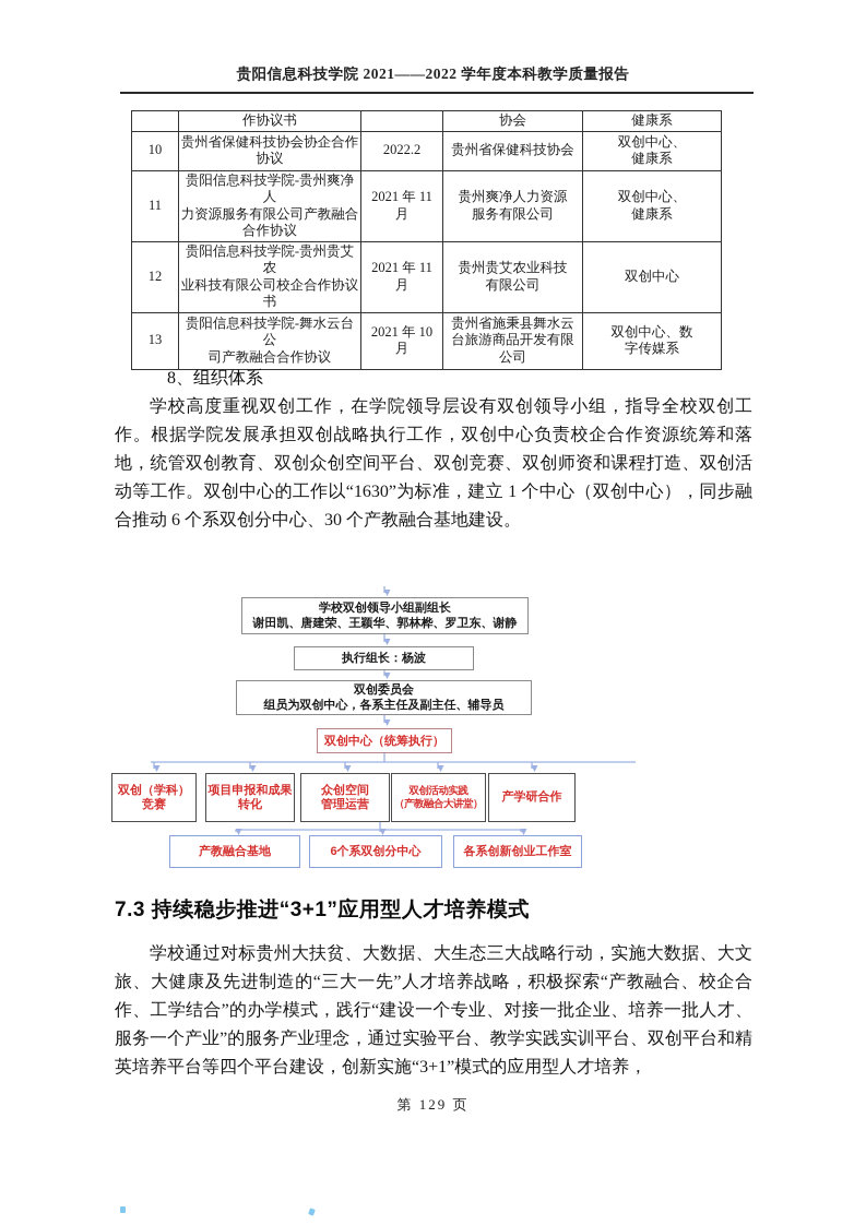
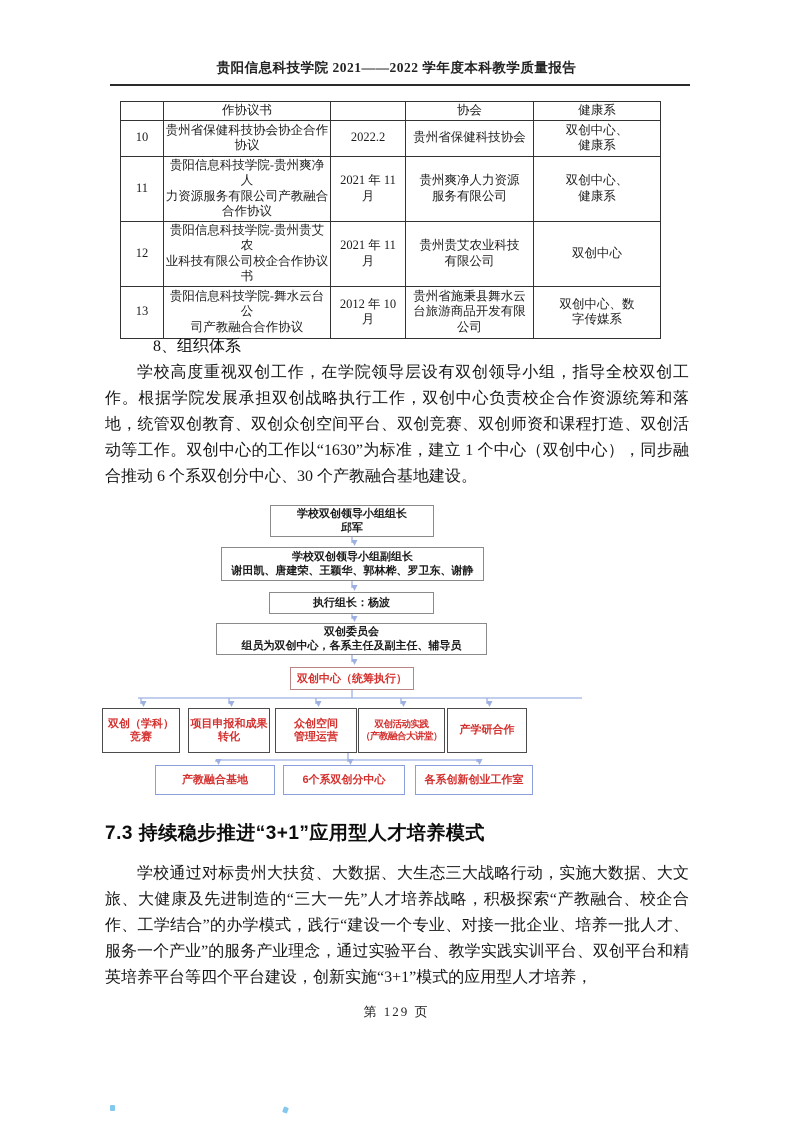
  贵阳信息科技学院 2021——2022 学年度本科教学质量报告
  	作协议书		协会	健康系
  10	贵州省保健科技协会协企合作 协议	2022.2	贵州省保健科技协会	双创中心、 健康系
  11	贵阳信息科技学院-贵州爽净人 力资源服务有限公司产教融合 合作协议	2021 年 11 月	贵州爽净人力资源 服务有限公司	双创中心、 健康系
  12	贵阳信息科技学院-贵州贵艾农 业科技有限公司校企合作协议 书	2021 年 11 月	贵州贵艾农业科技 有限公司	双创中心
- 13	贵阳信息科技学院-舞水云台公 司产教融合合作协议	2021 年 10 月	贵州省施秉县舞水云 台旅游商品开发有限 公司	双创中心、数 字传媒系
+ 13	贵阳信息科技学院-舞水云台公 司产教融合合作协议	2012 年 10 月	贵州省施秉县舞水云 台旅游商品开发有限 公司	双创中心、数 字传媒系
  8、组织体系
  学校高度重视双创工作，在学院领导层设有双创领导小组，指导全校双创工作。根据学院发展承担双创战略执行工作，双创中心负责校企合作资源统筹和落地，统管双创教育、双创众创空间平台、双创竞赛、双创师资和课程打造、双创活动等工作。双创中心的工作以“1630”为标准，建立 1 个中心（双创中心），同步融合推动 6 个系双创分中心、30 个产教融合基地建设。
+ 学校双创领导小组组长
+ 邱军
  学校双创领导小组副组长
  谢田凯、唐建荣、王颖华、郭林桦、罗卫东、谢静
  执行组长：杨波
  双创委员会
  组员为双创中心，各系主任及副主任、辅导员
  双创中心（统筹执行）
  双创（学科）
  竞赛
  项目申报和成果
  转化
  众创空间
  管理运营
  双创活动实践
  （产教融合大讲堂）
  产学研合作
  产教融合基地
  6个系双创分中心
  各系创新创业工作室
  7.3 持续稳步推进“3+1”应用型人才培养模式
  学校通过对标贵州大扶贫、大数据、大生态三大战略行动，实施大数据、大文旅、大健康及先进制造的“三大一先”人才培养战略，积极探索“产教融合、校企合作、工学结合”的办学模式，践行“建设一个专业、对接一批企业、培养一批人才、服务一个产业”的服务产业理念，通过实验平台、教学实践实训平台、双创平台和精英培养平台等四个平台建设，创新实施“3+1”模式的应用型人才培养，
  第 129 页
